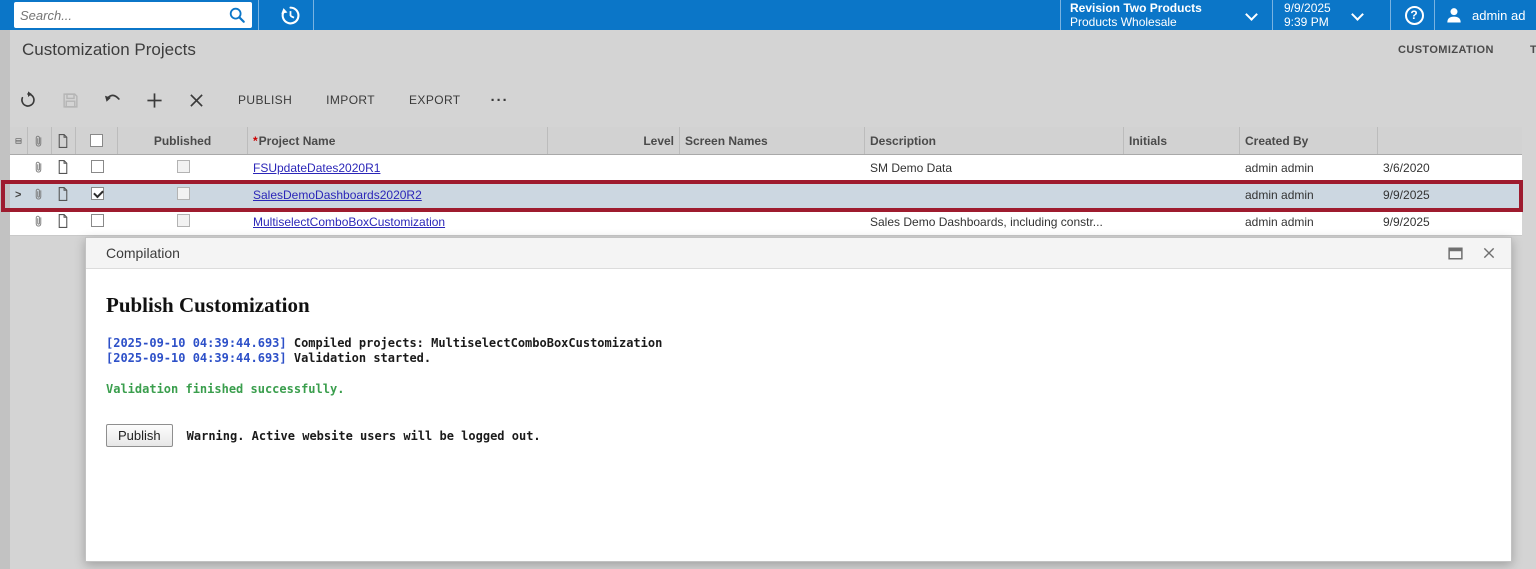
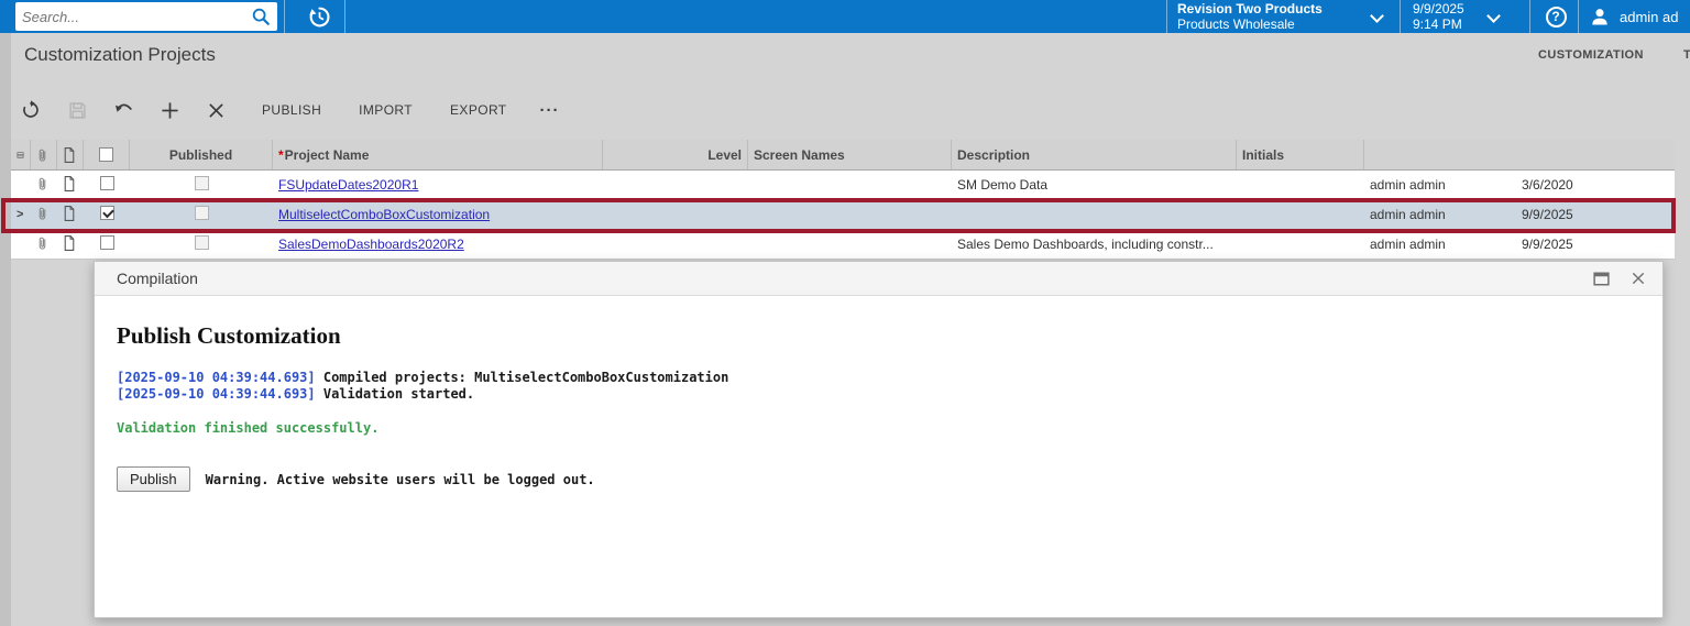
  Search...
  Revision Two Products
  Products Wholesale
  9/9/2025
- 9:39 PM
+ 9:14 PM
  ?
  admin ad
  Customization Projects
  CUSTOMIZATION
  PUBLISH
  IMPORT
  EXPORT
  ···
  Published
  *
  Project Name
  Level
  Screen Names
  Description
  Initials
- Created By
  FSUpdateDates2020R1
  SM Demo Data
  admin admin
  3/6/2020
  >
- SalesDemoDashboards2020R2
+ MultiselectComboBoxCustomization
  admin admin
  9/9/2025
- MultiselectComboBoxCustomization
+ SalesDemoDashboards2020R2
  Sales Demo Dashboards, including constr...
  admin admin
  9/9/2025
  Compilation
  Publish Customization
  [2025-09-10 04:39:44.693] Compiled projects: MultiselectComboBoxCustomization
  [2025-09-10 04:39:44.693] Validation started.
  Validation finished successfully.
  Publish
  Warning. Active website users will be logged out.
